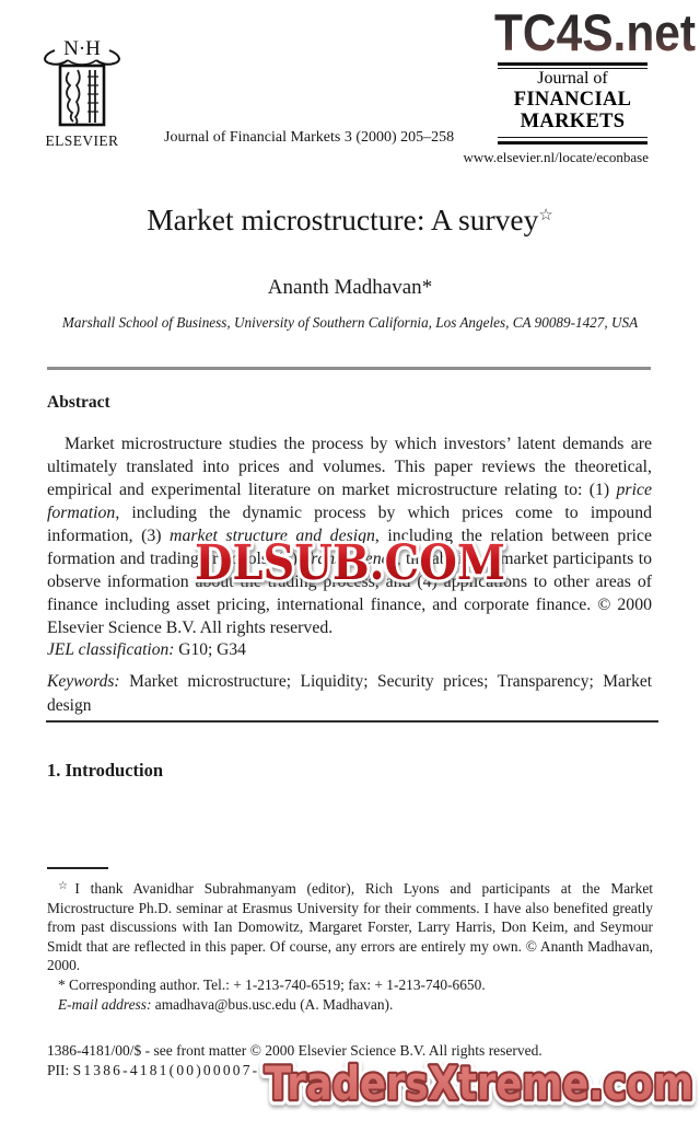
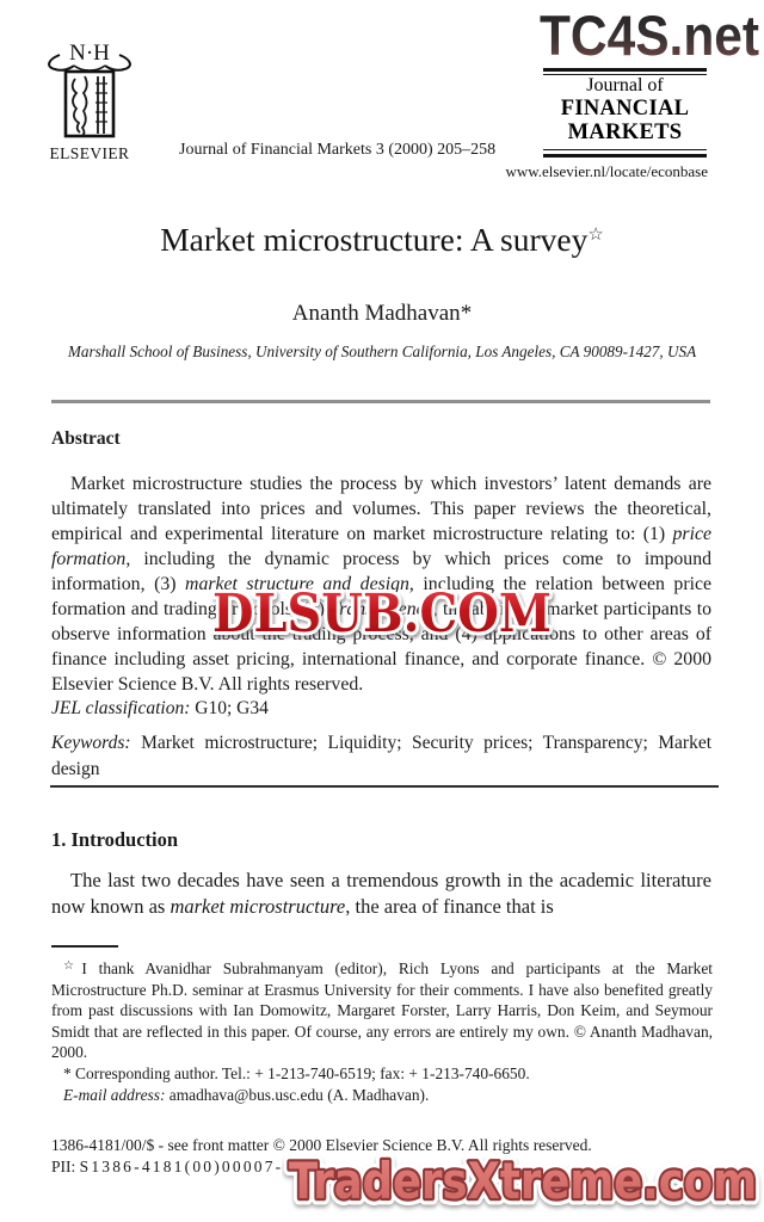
  TC4S.net
  N·H
  ELSEVIER
  Journal of Financial Markets 3 (2000) 205–258
  Journal of
  FINANCIAL
  MARKETS
  www.elsevier.nl/locate/econbase
  Market microstructure: A survey☆
  Ananth Madhavan*
  Marshall School of Business, University of Southern California, Los Angeles, CA 90089-1427, USA
  Abstract
  Market microstructure studies the process by which investors’ latent demands are ultimately translated into prices and volumes. This paper reviews the theoretical, empirical and experimental literature on market microstructure relating to: (1) price formation, including the dynamic process by which prices come to impound information, (3) market structure and design, including the relation between price formation and trading protocols, (3) Transparency, the ability of market participants to observe information about the trading process, and (4) applications to other areas of finance including asset pricing, international finance, and corporate finance. © 2000 Elsevier Science B.V. All rights reserved.
  DLSUB.COM
  JEL classification: G10; G34
  Keywords: Market microstructure; Liquidity; Security prices; Transparency; Market design
  1. Introduction
+ The last two decades have seen a tremendous growth in the academic literature now known as market microstructure, the area of finance that is
  ☆I thank Avanidhar Subrahmanyam (editor), Rich Lyons and participants at the Market Microstructure Ph.D. seminar at Erasmus University for their comments. I have also benefited greatly from past discussions with Ian Domowitz, Margaret Forster, Larry Harris, Don Keim, and Seymour Smidt that are reflected in this paper. Of course, any errors are entirely my own. © Ananth Madhavan, 2000.
  * Corresponding author. Tel.: + 1-213-740-6519; fax: + 1-213-740-6650.
  E-mail address: amadhava@bus.usc.edu (A. Madhavan).
  1386-4181/00/$ - see front matter © 2000 Elsevier Science B.V. All rights reserved.
  PII: S1386-4181(00)00007-
  TradersXtreme.com
